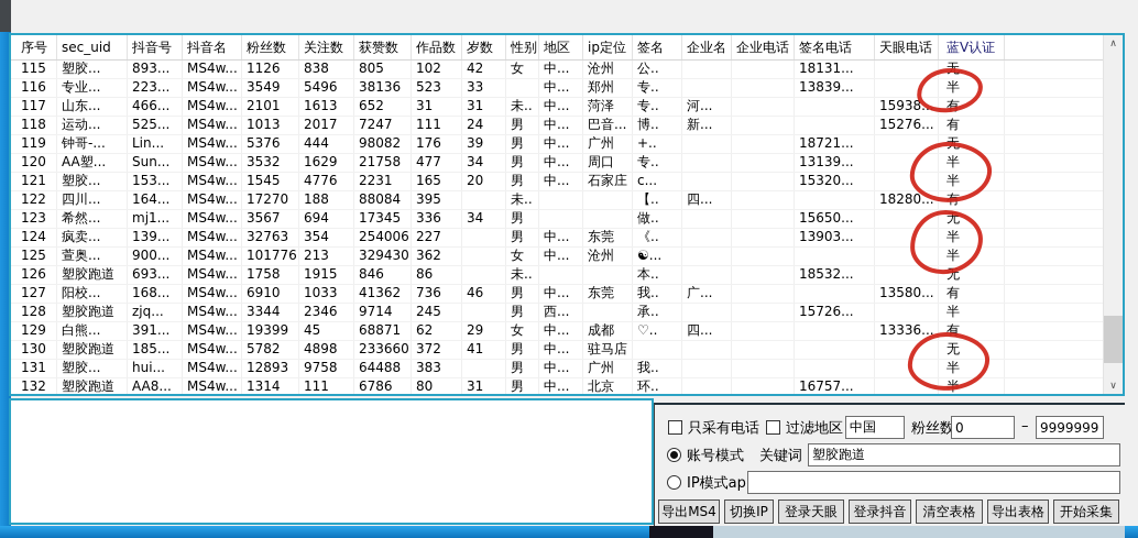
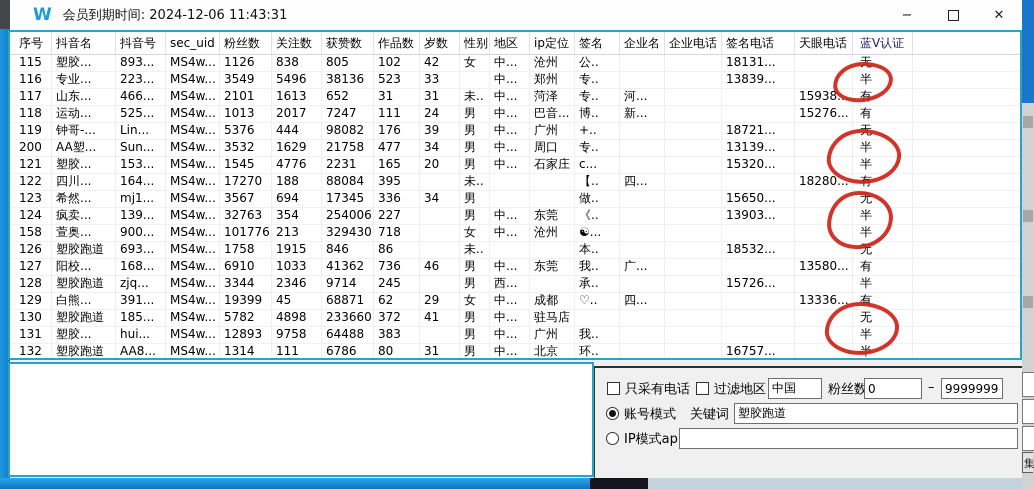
+ 集
+ W
+ 会员到期时间: 2024-12-06 11:43:31
+ −
+ ✕
  序号
- sec_uid
+ 抖音名
  抖音号
- 抖音名
+ sec_uid
  粉丝数
  关注数
  获赞数
  作品数
  岁数
  性别
  地区
  ip定位
  签名
  企业名
  企业电话
  签名电话
  天眼电话
  蓝V认证
  115
  塑胶...
  893...
  MS4w...
  1126
  838
  805
  102
  42
  女
  中...
  沧州
  公..
  18131...
  无
  116
  专业...
  223...
  MS4w...
  3549
  5496
  38136
  523
  33
  中...
  郑州
  专..
  13839...
  半
  117
  山东...
  466...
  MS4w...
  2101
  1613
  652
  31
  31
  未..
  中...
  菏泽
  专..
  河...
  15938...
  有
  118
  运动...
  525...
  MS4w...
  1013
  2017
  7247
  111
  24
  男
  中...
  巴音...
  博..
  新...
  15276...
  有
  119
  钟哥-...
  Lin...
  MS4w...
  5376
  444
  98082
  176
  39
  男
  中...
  广州
  +..
  18721...
  无
- 120
+ 200
  AA塑...
  Sun...
  MS4w...
  3532
  1629
  21758
  477
  34
  男
  中...
  周口
  专..
  13139...
  半
  121
  塑胶...
  153...
  MS4w...
  1545
  4776
  2231
  165
  20
  男
  中...
  石家庄
  c...
  15320...
  半
  122
  四川...
  164...
  MS4w...
  17270
  188
  88084
  395
  未..
  【..
  四...
  18280...
  有
  123
  希然...
  mj1...
  MS4w...
  3567
  694
  17345
  336
  34
  男
  做..
  15650...
  无
  124
  疯卖...
  139...
  MS4w...
  32763
  354
  254006
  227
  男
  中...
  东莞
  《..
  13903...
  半
- 125
+ 158
  萱奥...
  900...
  MS4w...
  101776
  213
  329430
- 362
+ 718
  女
  中...
  沧州
  ☯...
  半
  126
  塑胶跑道
  693...
  MS4w...
  1758
  1915
  846
  86
  未..
  本..
  18532...
  无
  127
  阳校...
  168...
  MS4w...
  6910
  1033
  41362
  736
  46
  男
  中...
  东莞
  我..
  广...
  13580...
  有
  128
  塑胶跑道
  zjq...
  MS4w...
  3344
  2346
  9714
  245
  男
  西...
  承..
  15726...
  半
  129
  白熊...
  391...
  MS4w...
  19399
  45
  68871
  62
  29
  女
  中...
  成都
  ♡..
  四...
  13336...
  有
  130
  塑胶跑道
  185...
  MS4w...
  5782
  4898
  233660
  372
  41
  男
  中...
  驻马店
  无
  131
  塑胶...
  hui...
  MS4w...
  12893
  9758
  64488
  383
  男
  中...
  广州
  我..
  半
  132
  塑胶跑道
  AA8...
  MS4w...
  1314
  111
  6786
  80
  31
  男
  中...
  北京
  环..
  16757...
  半
- ∧
- ∨
  只采有电话
  过滤地区
  中国
  粉丝数
  0
  –
  9999999
  账号模式
  关键词
  塑胶跑道
  IP模式ap
- 导出MS4
- 切换IP
- 登录天眼
- 登录抖音
- 清空表格
- 导出表格
- 开始采集
